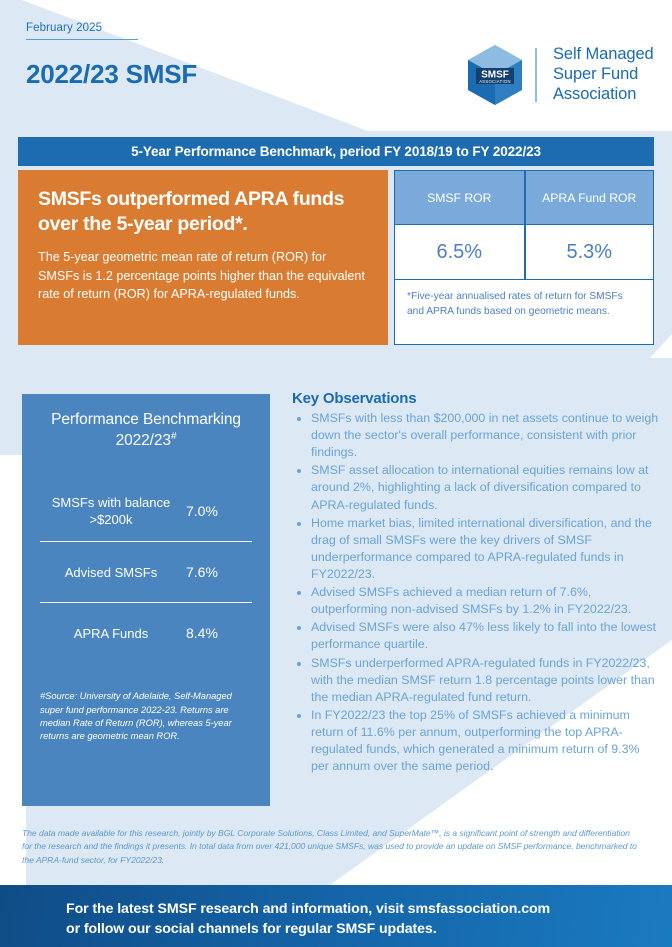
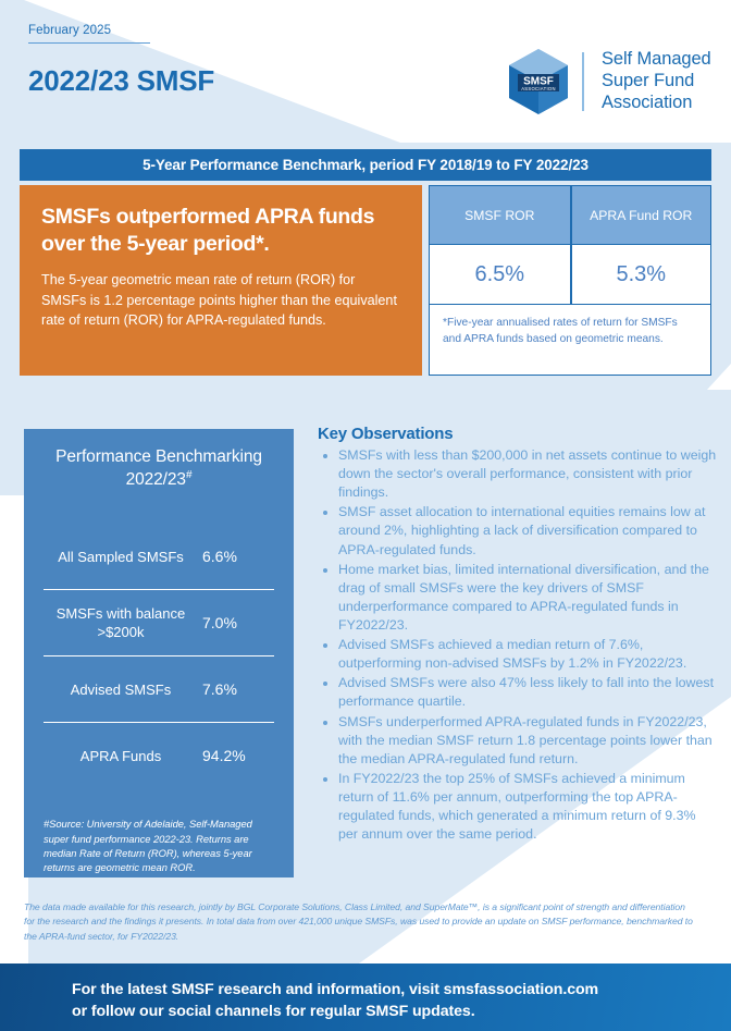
  February 2025
  2022/23 SMSF
  SMSF
  Self Managed
  Super Fund
  Association
  5-Year Performance Benchmark, period FY 2018/19 to FY 2022/23
  SMSFs outperformed APRA funds over the 5-year period*.
  The 5-year geometric mean rate of return (ROR) for SMSFs is 1.2 percentage points higher than the equivalent rate of return (ROR) for APRA-regulated funds.
  SMSF ROR
  6.5%
  APRA Fund ROR
  5.3%
  *Five-year annualised rates of return for SMSFs and APRA funds based on geometric means.
  Performance Benchmarking
  2022/23#
+ All Sampled SMSFs
+ 6.6%
  SMSFs with balance >$200k
  7.0%
  Advised SMSFs
  7.6%
  APRA Funds
- 8.4%
+ 94.2%
  #Source: University of Adelaide, Self-Managed super fund performance 2022-23. Returns are median Rate of Return (ROR), whereas 5-year returns are geometric mean ROR.
  Key Observations
  SMSFs with less than $200,000 in net assets continue to weigh down the sector's overall performance, consistent with prior findings.
  SMSF asset allocation to international equities remains low at around 2%, highlighting a lack of diversification compared to APRA-regulated funds.
  Home market bias, limited international diversification, and the drag of small SMSFs were the key drivers of SMSF underperformance compared to APRA-regulated funds in FY2022/23.
  Advised SMSFs achieved a median return of 7.6%, outperforming non-advised SMSFs by 1.2% in FY2022/23.
  Advised SMSFs were also 47% less likely to fall into the lowest performance quartile.
  SMSFs underperformed APRA-regulated funds in FY2022/23, with the median SMSF return 1.8 percentage points lower than the median APRA-regulated fund return.
  In FY2022/23 the top 25% of SMSFs achieved a minimum return of 11.6% per annum, outperforming the top APRA-regulated funds, which generated a minimum return of 9.3% per annum over the same period.
  The data made available for this research, jointly by BGL Corporate Solutions, Class Limited, and SuperMate™, is a significant point of strength and differentiation for the research and the findings it presents. In total data from over 421,000 unique SMSFs, was used to provide an update on SMSF performance, benchmarked to the APRA-fund sector, for FY2022/23.
  For the latest SMSF research and information, visit smsfassociation.com
  or follow our social channels for regular SMSF updates.
